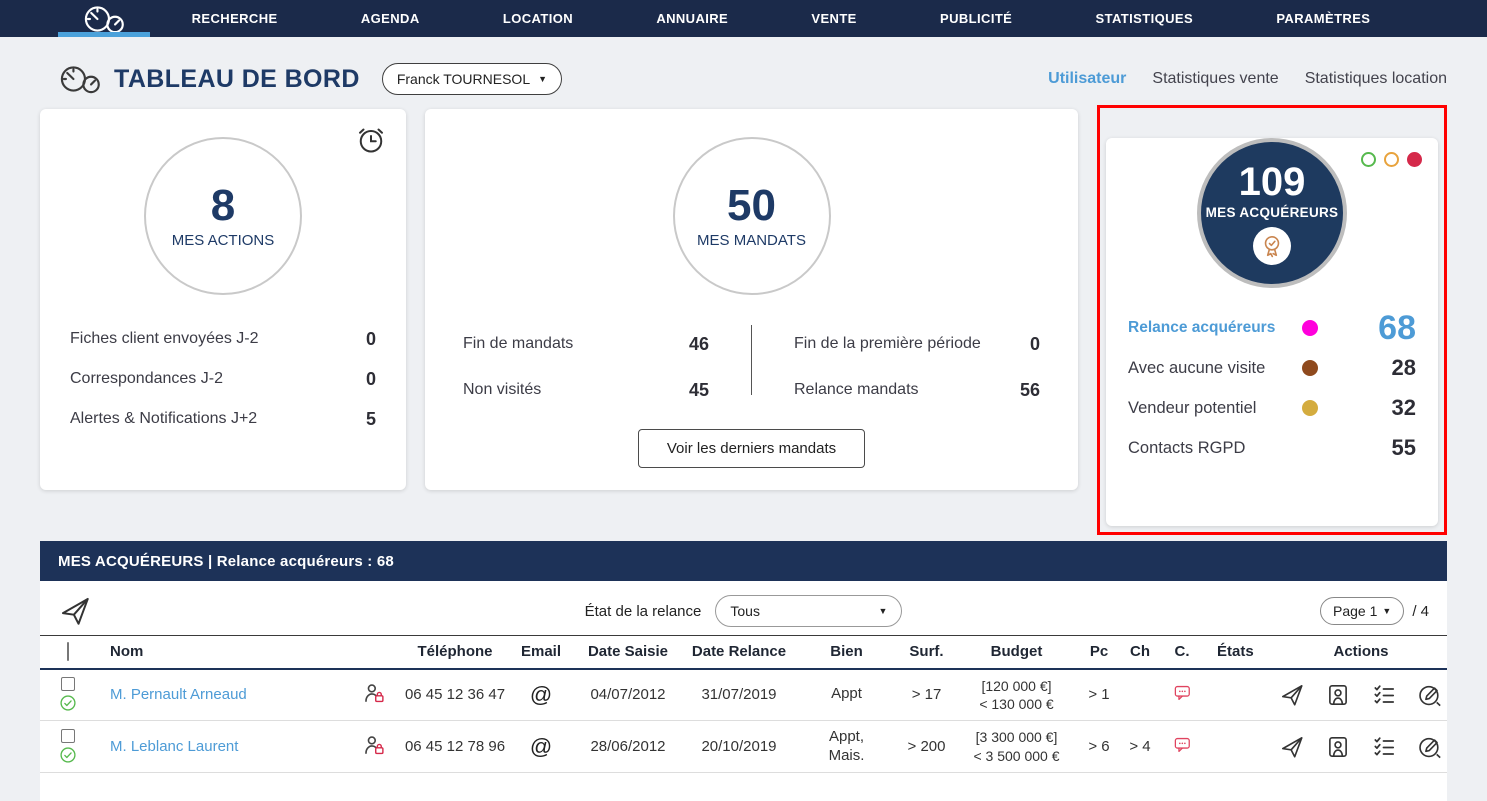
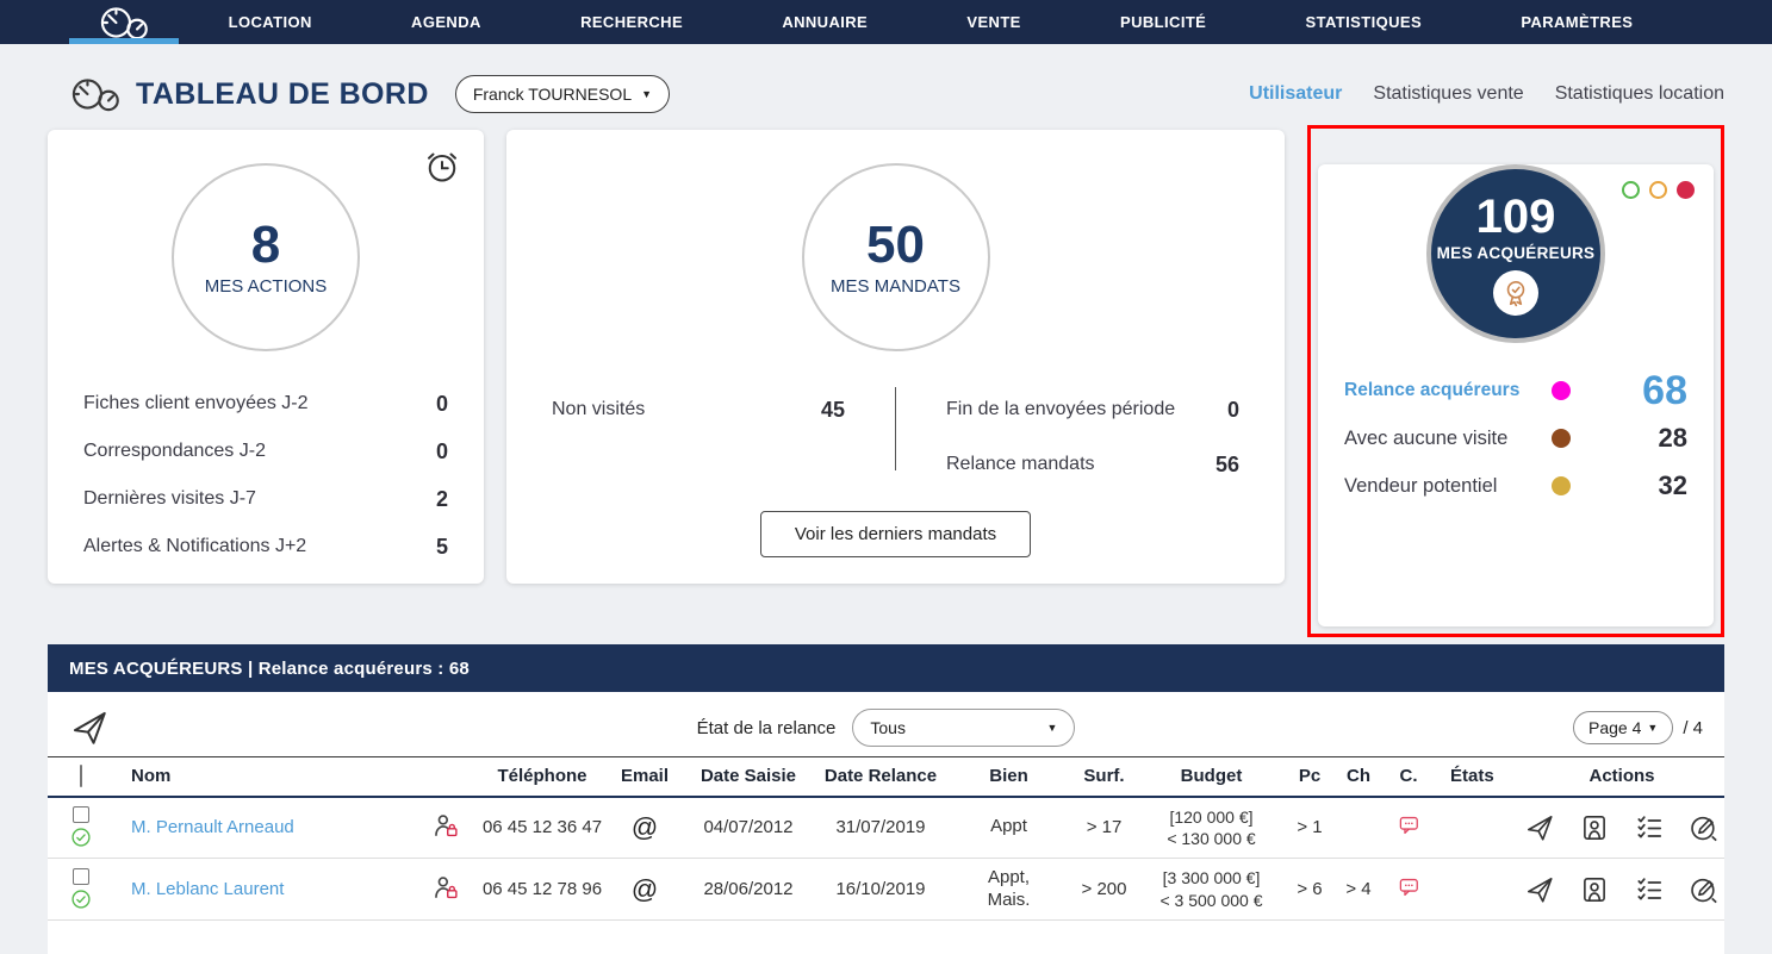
- RECHERCHE
+ LOCATION
  AGENDA
- LOCATION
+ RECHERCHE
  ANNUAIRE
  VENTE
  PUBLICITÉ
  STATISTIQUES
  PARAMÈTRES
  TABLEAU DE BORD
  Franck TOURNESOL
  ▼
  Utilisateur
  Statistiques vente
  Statistiques location
  8
  MES ACTIONS
  Fiches client envoyées J-2
  0
  Correspondances J-2
  0
+ Dernières visites J-7
+ 2
  Alertes & Notifications J+2
  5
  50
  MES MANDATS
- Fin de mandats
- 46
  Non visités
  45
- Fin de la première période
+ Fin de la envoyées période
  0
  Relance mandats
  56
  Voir les derniers mandats
  109
  MES ACQUÉREURS
  Relance acquéreurs
  68
  Avec aucune visite
  28
  Vendeur potentiel
  32
- Contacts RGPD
- 55
  MES ACQUÉREURS | Relance acquéreurs : 68
  État de la relance
  Tous
  ▼
- Page 1
+ Page 4
  ▼
  / 4
  	Nom		Téléphone	Email	Date Saisie	Date Relance	Bien	Surf.	Budget	Pc	Ch	C.	États	Actions
  	M. Pernault Arneaud		06 45 12 36 47	@	04/07/2012	31/07/2019	Appt	> 17	[120 000 €] < 130 000 €	> 1
- 	M. Leblanc Laurent		06 45 12 78 96	@	28/06/2012	20/10/2019	Appt, Mais.	> 200	[3 300 000 €] < 3 500 000 €	> 6	> 4
+ 	M. Leblanc Laurent		06 45 12 78 96	@	28/06/2012	16/10/2019	Appt, Mais.	> 200	[3 300 000 €] < 3 500 000 €	> 6	> 4
